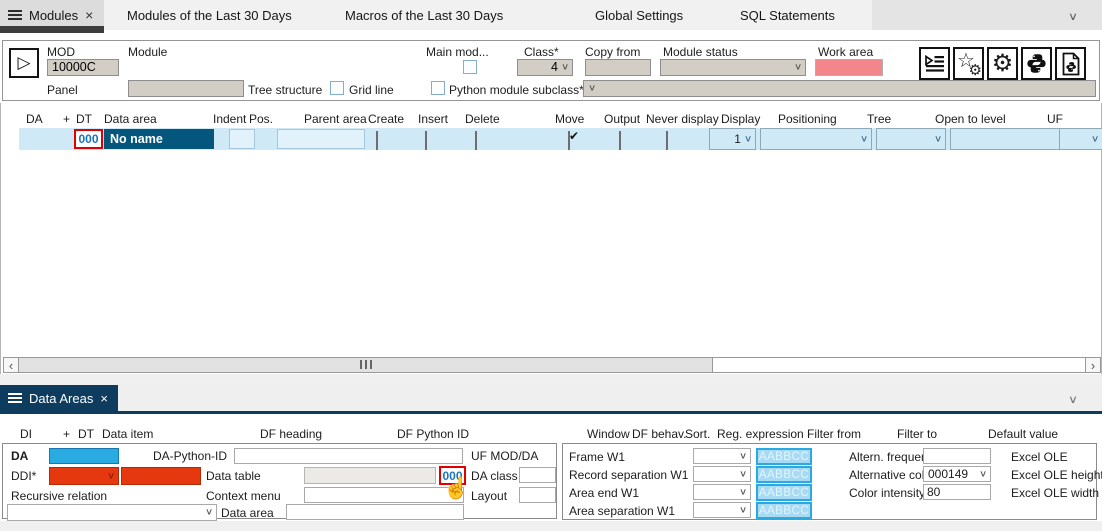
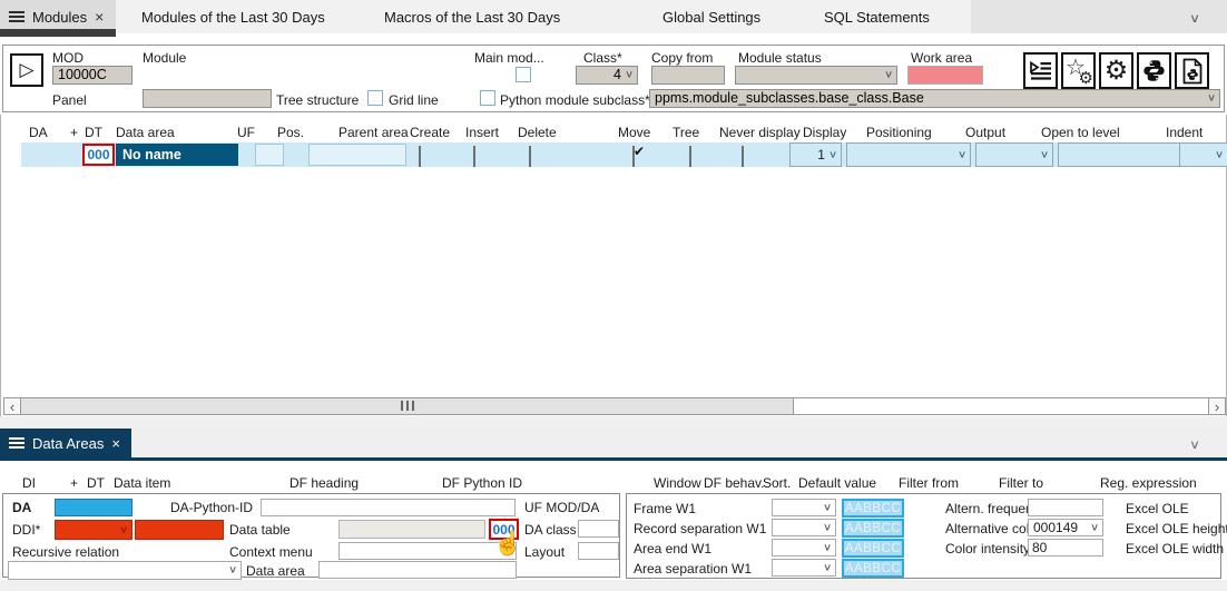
  Modules
  ×
  Modules of the Last 30 Days
  Macros of the Last 30 Days
  Global Settings
  SQL Statements
  ∨
  ▷
  MOD
  10000C
  Module
  Main mod...
  Class*
  4
  ∨
  Copy from
  Module status
  ∨
  Work area
  Panel
  Tree structure
  Grid line
  Python module subclass*
+ ppms.module_subclasses.base_class.Base
  ∨
  ☆
  ⚙
  ⚙
  DA
  +
  DT
  Data area
- Indent
+ UF
  Pos.
  Parent area
  Create
  Insert
  Delete
  Move
- Output
+ Tree
  Never display
  Display
  Positioning
- Tree
+ Output
  Open to level
- UF
+ Indent
  000
  No name
  ✔
  1
  ∨
  ∨
  ∨
  ∨
  ‹
  ›
  Data Areas
  ×
  ∨
  DI
  +
  DT
  Data item
  DF heading
  DF Python ID
  Window
  DF behav.
  Sort.
- Reg. expression
+ Default value
  Filter from
  Filter to
- Default value
+ Reg. expression
  DA
  DA-Python-ID
  UF MOD/DA
  DDI*
  ∨
  Data table
  000
  DA class
  Recursive relation
  Context menu
  Layout
  ∨
  Data area
  Frame W1
  ∨
  AABBCC
  Record separation W1
  ∨
  AABBCC
  Area end W1
  ∨
  AABBCC
  Area separation W1
  ∨
  AABBCC
  Altern. freque
  000149
  ∨
  Color intensit
  80
  Excel OLE
  Excel OLE heigh
  Excel OLE width
  ☝
